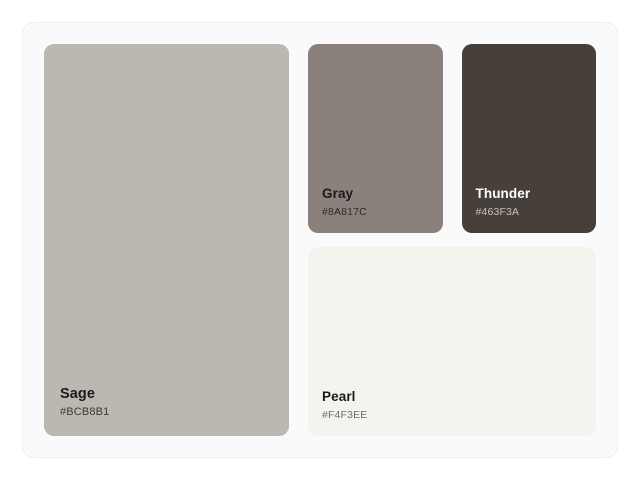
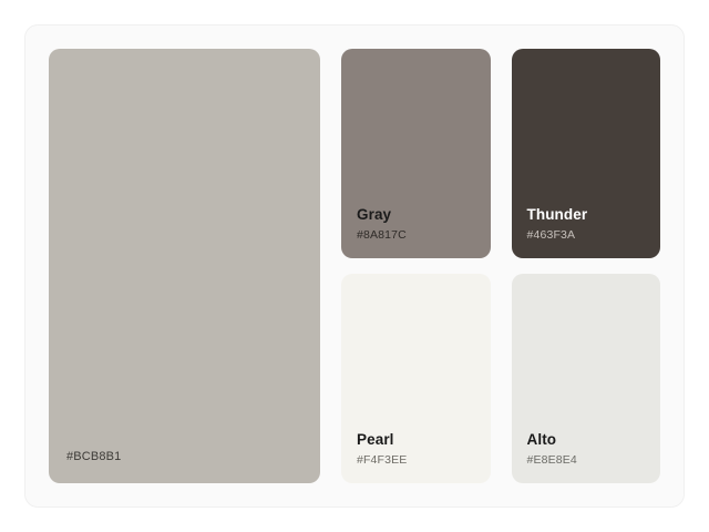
- Sage
  #BCB8B1
  Gray
  #8A817C
  Thunder
  #463F3A
  Pearl
  #F4F3EE
+ Alto
+ #E8E8E4
